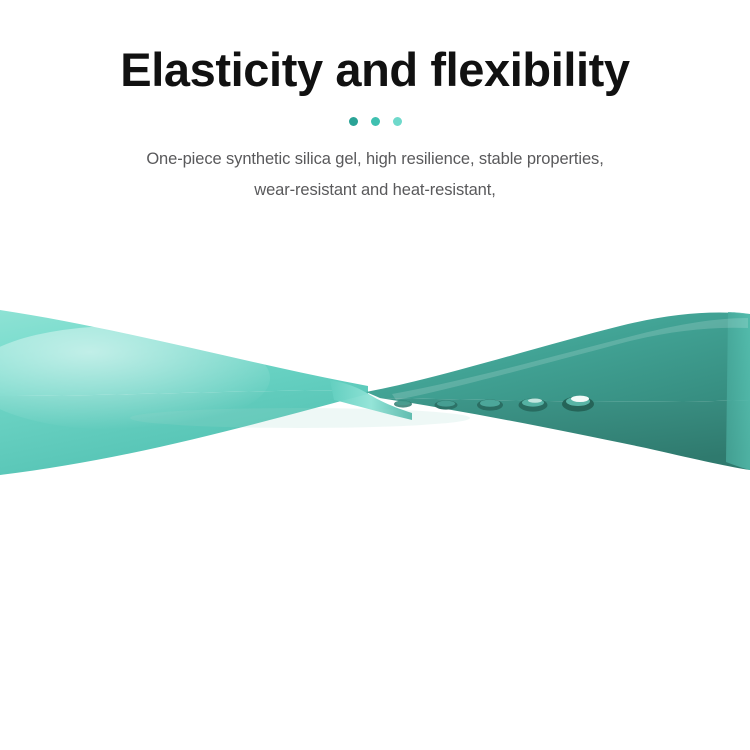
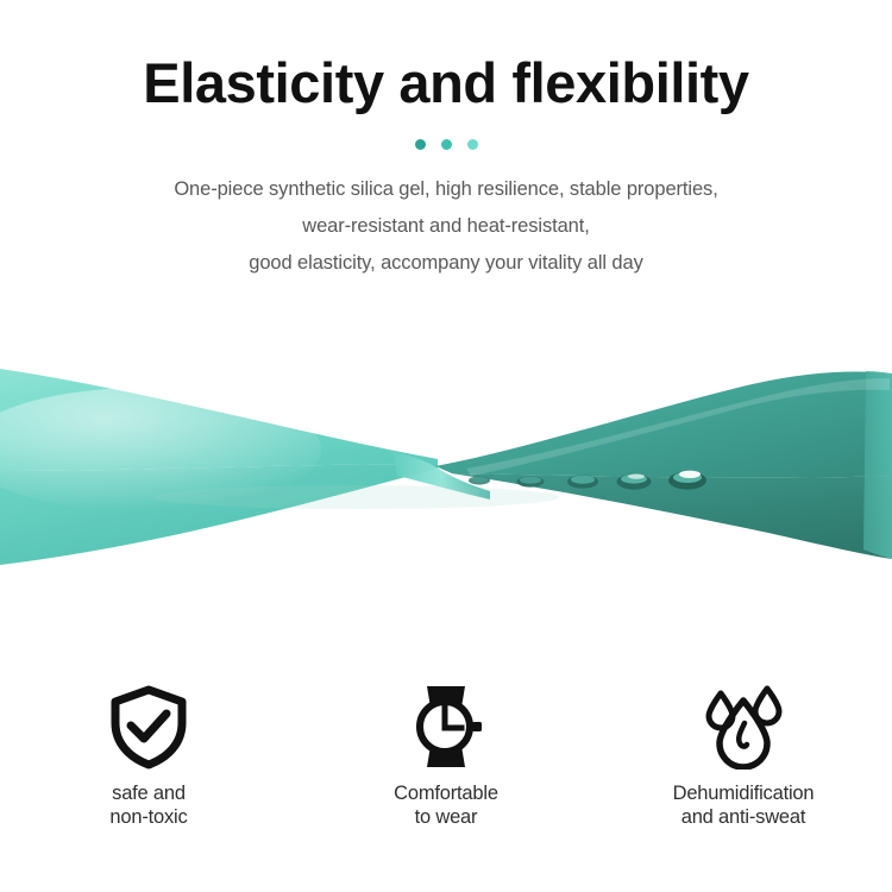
  Elasticity and flexibility
  One-piece synthetic silica gel, high resilience, stable properties,
  wear-resistant and heat-resistant,
+ good elasticity, accompany your vitality all day
+ safe and
+ non-toxic
+ Comfortable
+ to wear
+ Dehumidification
+ and anti-sweat
